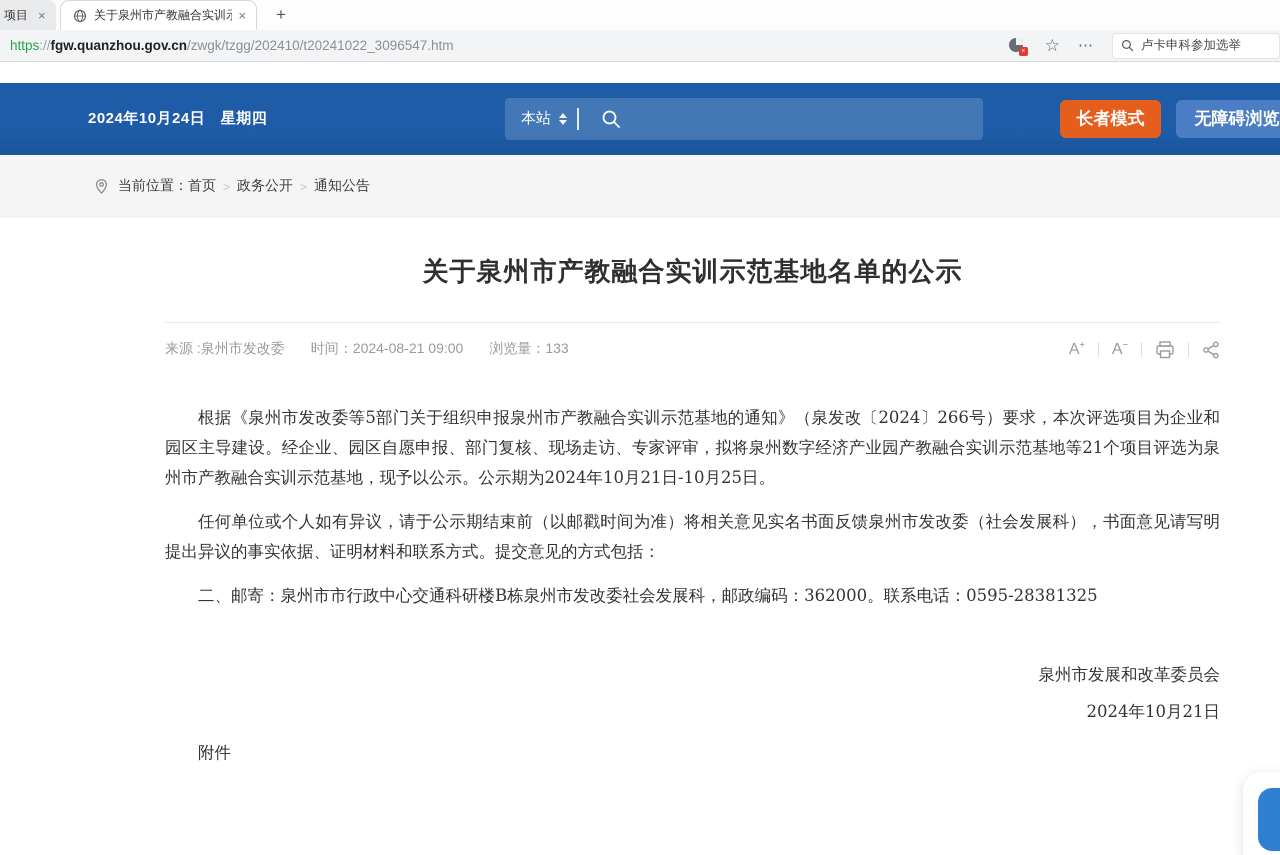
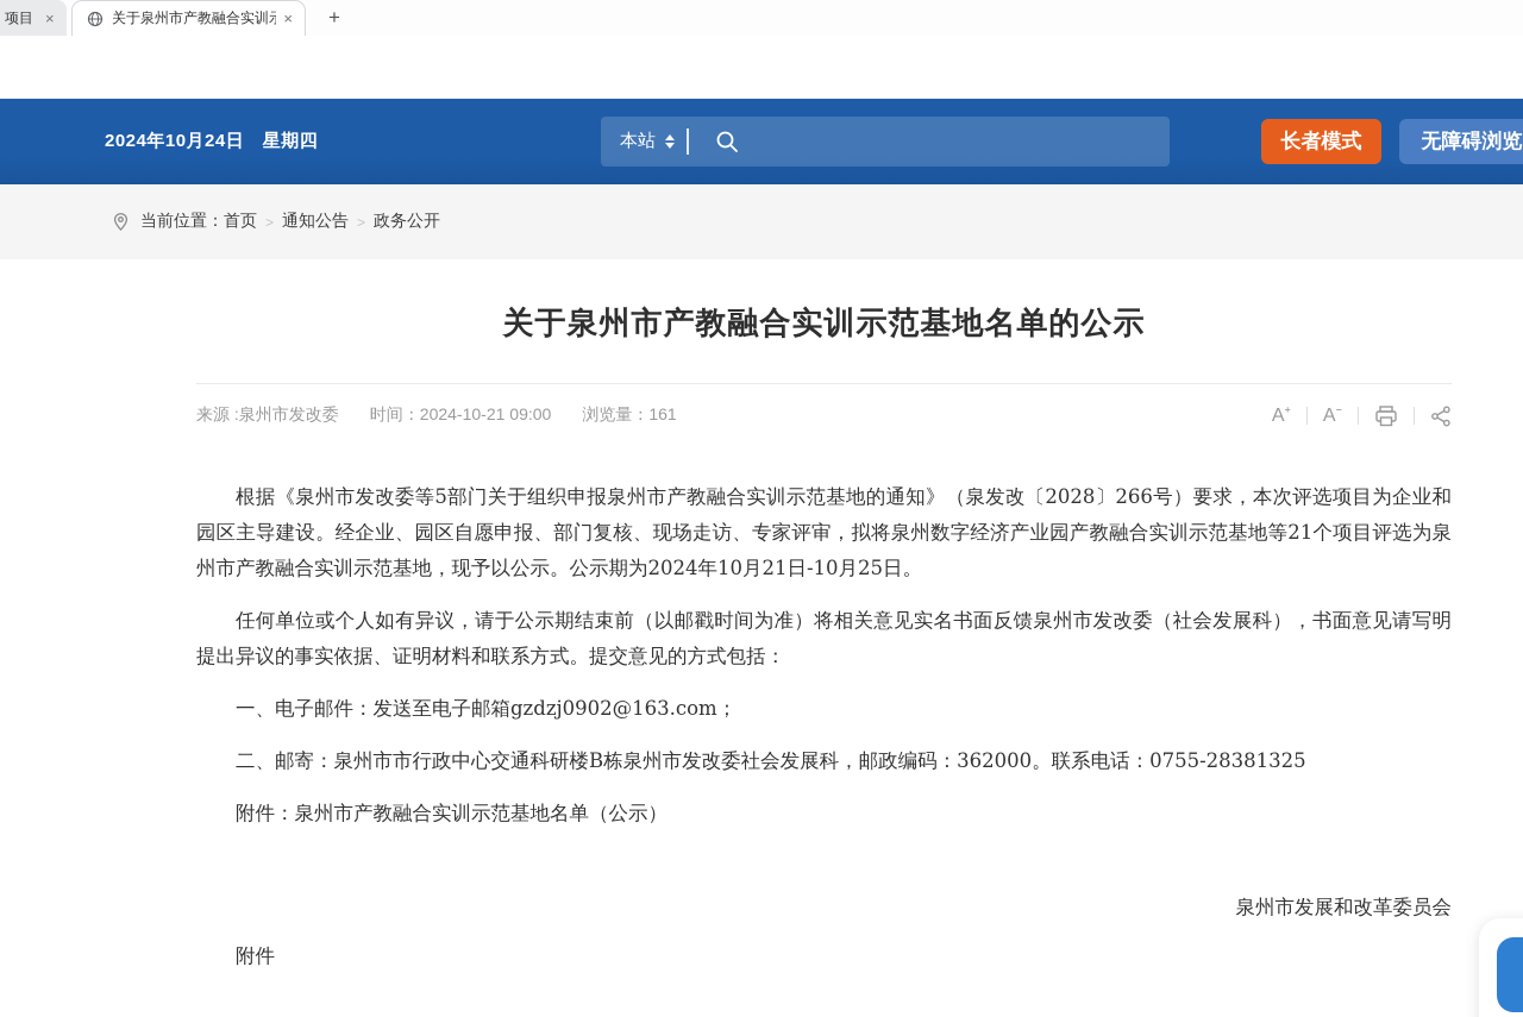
  项目
  ×
  关于泉州市产教融合实训
  ×
  +
- https://fgw.quanzhou.gov.cn/zwgk/tzgg/202410/t20241022_3096547.htm
- ☆
- ⋯
- 卢卡申科参加选举
  2024年10月24日 星期四
  本站
  长者模式
  无障碍浏览
  当前位置：
  首页
  >
- 政务公开
+ 通知公告
  >
- 通知公告
+ 政务公开
  关于泉州市产教融合实训示范基地名单的公示
  来源 :泉州市发改委
- 时间：2024-08-21 09:00
+ 时间：2024-10-21 09:00
- 浏览量：133
+ 浏览量：161
  A⁺
  A⁻
- 根据《泉州市发改委等5部门关于组织申报泉州市产教融合实训示范基地的通知》（泉发改〔2024〕266号）要求，本次评选项目为企业和园区主导建设。经企业、园区自愿申报、部门复核、现场走访、专家评审，拟将泉州数字经济产业园产教融合实训示范基地等21个项目评选为泉州市产教融合实训示范基地，现予以公示。公示期为2024年10月21日-10月25日。
+ 根据《泉州市发改委等5部门关于组织申报泉州市产教融合实训示范基地的通知》（泉发改〔2028〕266号）要求，本次评选项目为企业和园区主导建设。经企业、园区自愿申报、部门复核、现场走访、专家评审，拟将泉州数字经济产业园产教融合实训示范基地等21个项目评选为泉州市产教融合实训示范基地，现予以公示。公示期为2024年10月21日-10月25日。
  任何单位或个人如有异议，请于公示期结束前（以邮戳时间为准）将相关意见实名书面反馈泉州市发改委（社会发展科），书面意见请写明提出异议的事实依据、证明材料和联系方式。提交意见的方式包括：
+ 一、电子邮件：发送至电子邮箱gzdzj0902@163.com；
- 二、邮寄：泉州市市行政中心交通科研楼B栋泉州市发改委社会发展科，邮政编码：362000。联系电话：0595-28381325
+ 二、邮寄：泉州市市行政中心交通科研楼B栋泉州市发改委社会发展科，邮政编码：362000。联系电话：0755-28381325
+ 附件：泉州市产教融合实训示范基地名单（公示）
  泉州市发展和改革委员会
- 2024年10月21日
  附件
